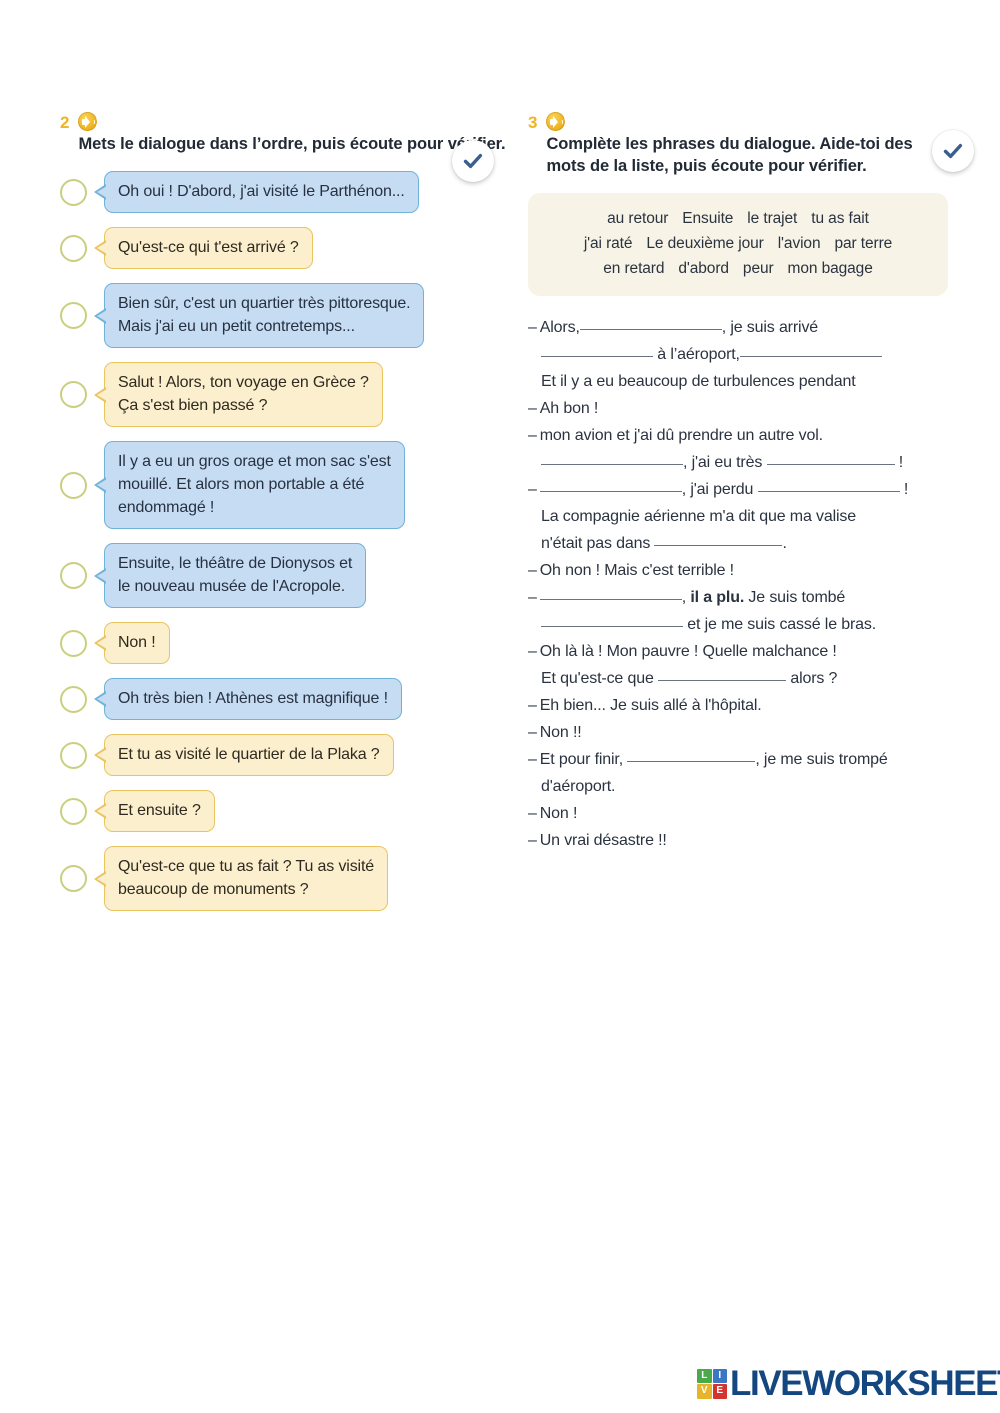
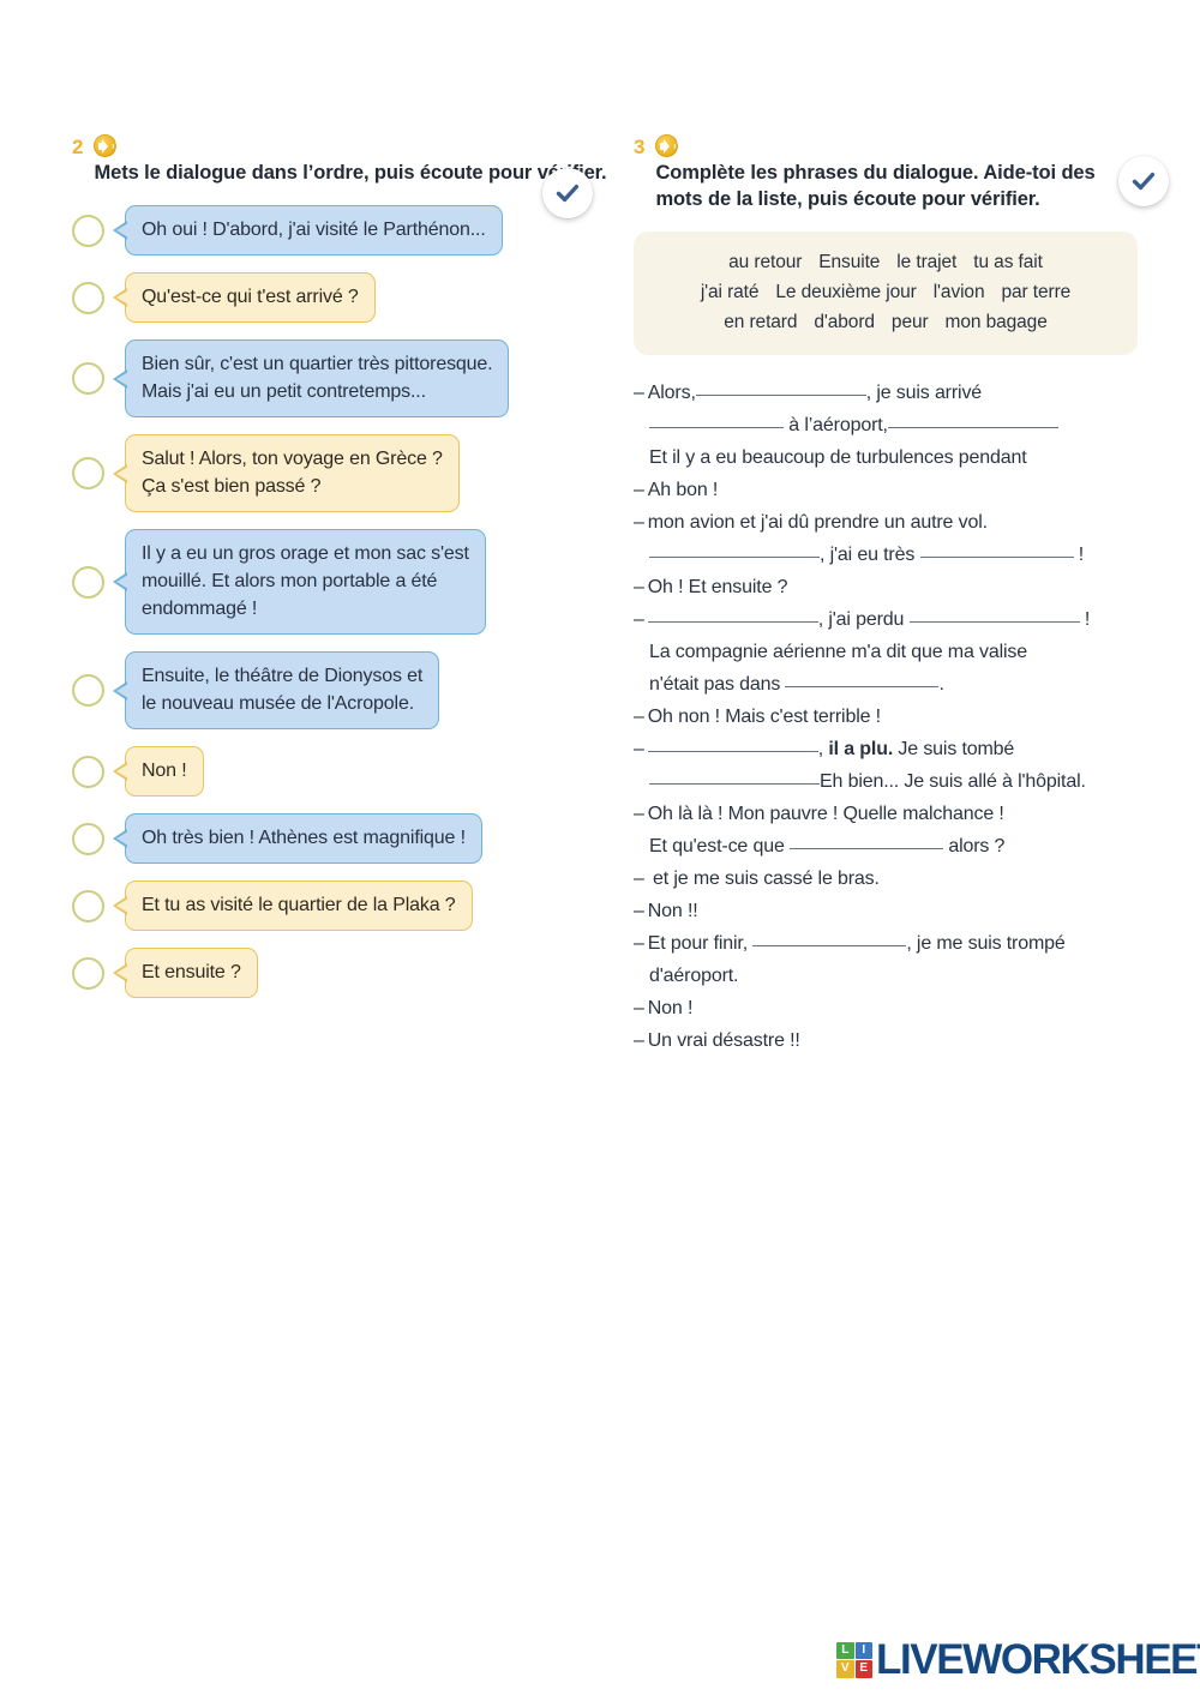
  2
  Mets le dialogue dans l’ordre, puis écoute pour ver.
  Oh oui ! D'abord, j'ai visité le Parthénon...
  Qu'est-ce qui t'est arrivé ?
  Bien sûr, c'est un quartier très pittoresque.
  Mais j'ai eu un petit contretemps...
  Salut ! Alors, ton voyage en Grèce ?
  Ça s'est bien passé ?
  Il y a eu un gros orage et mon sac s'est
  mouillé. Et alors mon portable a été
  endommagé !
  Ensuite, le théâtre de Dionysos et
  le nouveau musée de l'Acropole.
  Non !
  Oh très bien ! Athènes est magnifique !
  Et tu as visité le quartier de la Plaka ?
  Et ensuite ?
- Qu'est-ce que tu as fait ? Tu as visité
- beaucoup de monuments ?
  3
  Complète les phrases du dialogue. Aide-toi des mots de la liste, puis écoute pour vérifier.
  au retour Ensuite le trajet tu as fait
  j'ai raté Le deuxième jour l'avion par terre
  en retard d'abord peur mon bagage
  – Alors, , je suis arrivé
  à l’aéroport,
  Et il y a eu beaucoup de turbulences pendant
  – Ah bon !
  – mon avion et j'ai dû prendre un autre vol.
  , j'ai eu très !
+ – Oh ! Et ensuite ?
  – , j'ai perdu !
  La compagnie aérienne m'a dit que ma valise
  n'était pas dans .
  – Oh non ! Mais c'est terrible !
  – , il a plu. Je suis tombé
- et je me suis cassé le bras.
+ Eh bien... Je suis allé à l'hôpital.
  – Oh là là ! Mon pauvre ! Quelle malchance !
  Et qu'est-ce que alors ?
- – Eh bien... Je suis allé à l'hôpital.
+ – et je me suis cassé le bras.
  – Non !!
  – Et pour finir, , je me suis trompé
  d'aéroport.
  – Non !
  – Un vrai désastre !!
  L
  I
  V
  E
  LIVEWORKSHEE
